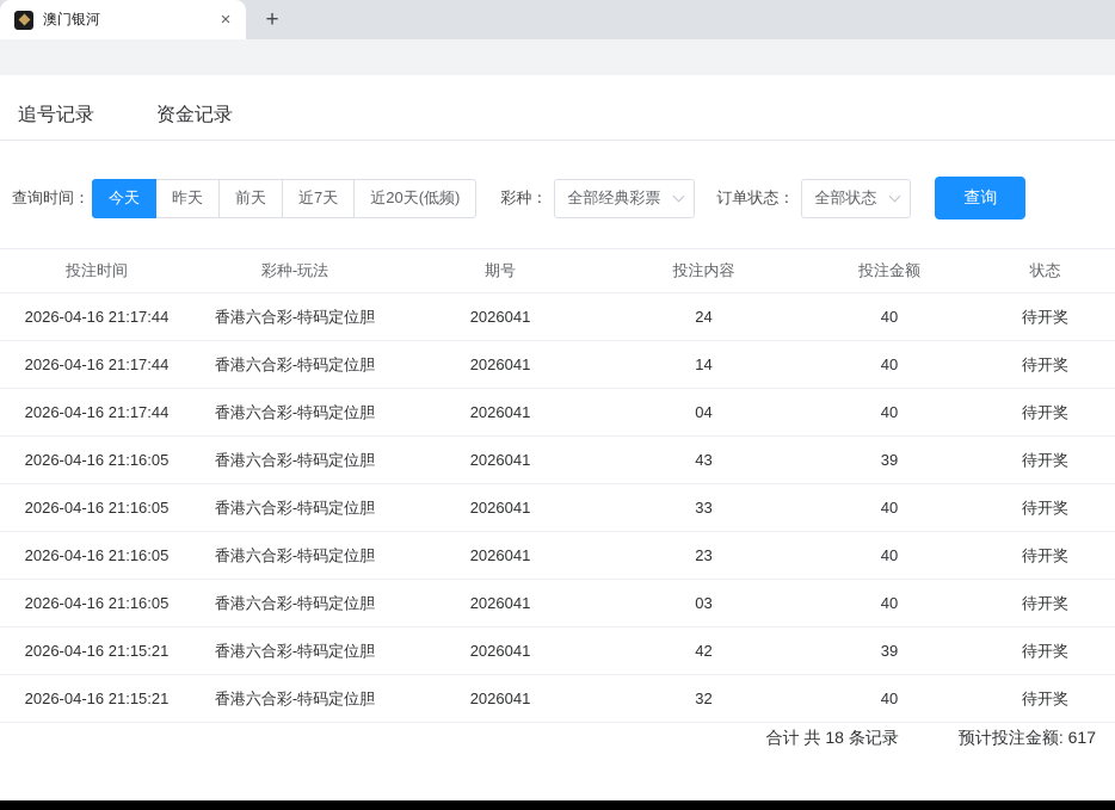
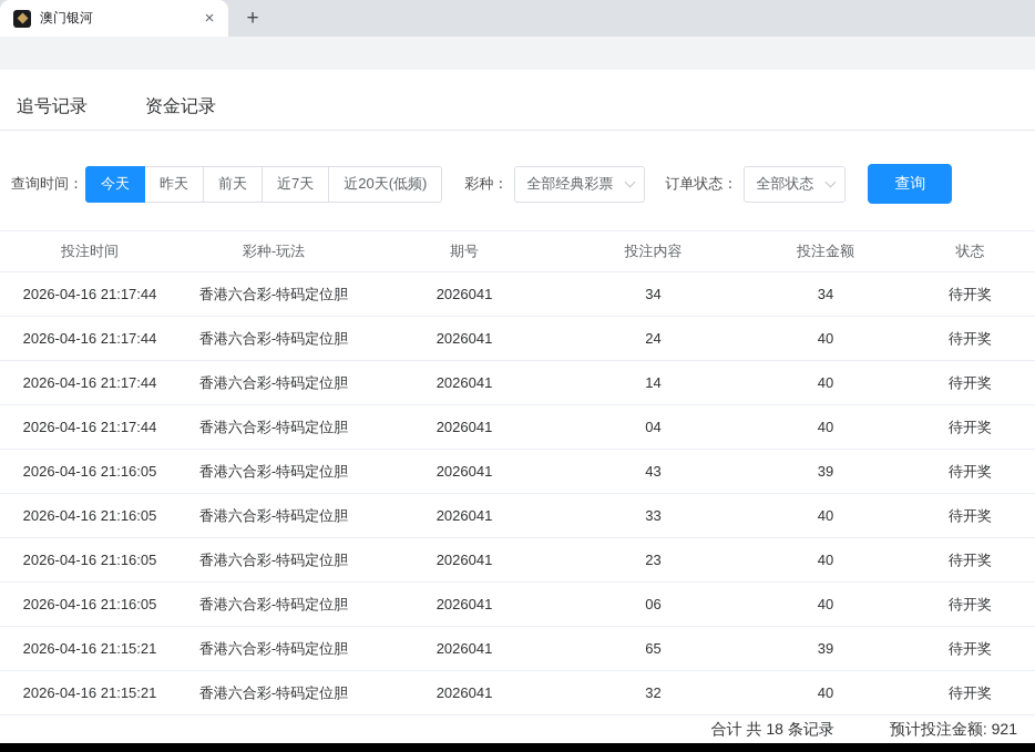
  澳门银河
  ×
  +
  追号记录
  资金记录
  查询时间：
  今天
  昨天
  前天
  近7天
  近20天(低频)
  彩种：
  全部经典彩票
  订单状态：
  全部状态
  查询
  投注时间	彩种-玩法	期号	投注内容	投注金额	状态
+ 2026-04-16 21:17:44	香港六合彩-特码定位胆	2026041	34	34	待开奖
  2026-04-16 21:17:44	香港六合彩-特码定位胆	2026041	24	40	待开奖
  2026-04-16 21:17:44	香港六合彩-特码定位胆	2026041	14	40	待开奖
  2026-04-16 21:17:44	香港六合彩-特码定位胆	2026041	04	40	待开奖
  2026-04-16 21:16:05	香港六合彩-特码定位胆	2026041	43	39	待开奖
  2026-04-16 21:16:05	香港六合彩-特码定位胆	2026041	33	40	待开奖
  2026-04-16 21:16:05	香港六合彩-特码定位胆	2026041	23	40	待开奖
- 2026-04-16 21:16:05	香港六合彩-特码定位胆	2026041	03	40	待开奖
+ 2026-04-16 21:16:05	香港六合彩-特码定位胆	2026041	06	40	待开奖
- 2026-04-16 21:15:21	香港六合彩-特码定位胆	2026041	42	39	待开奖
+ 2026-04-16 21:15:21	香港六合彩-特码定位胆	2026041	65	39	待开奖
  2026-04-16 21:15:21	香港六合彩-特码定位胆	2026041	32	40	待开奖
  合计 共 18 条记录
- 预计投注金额: 617
+ 预计投注金额: 921
